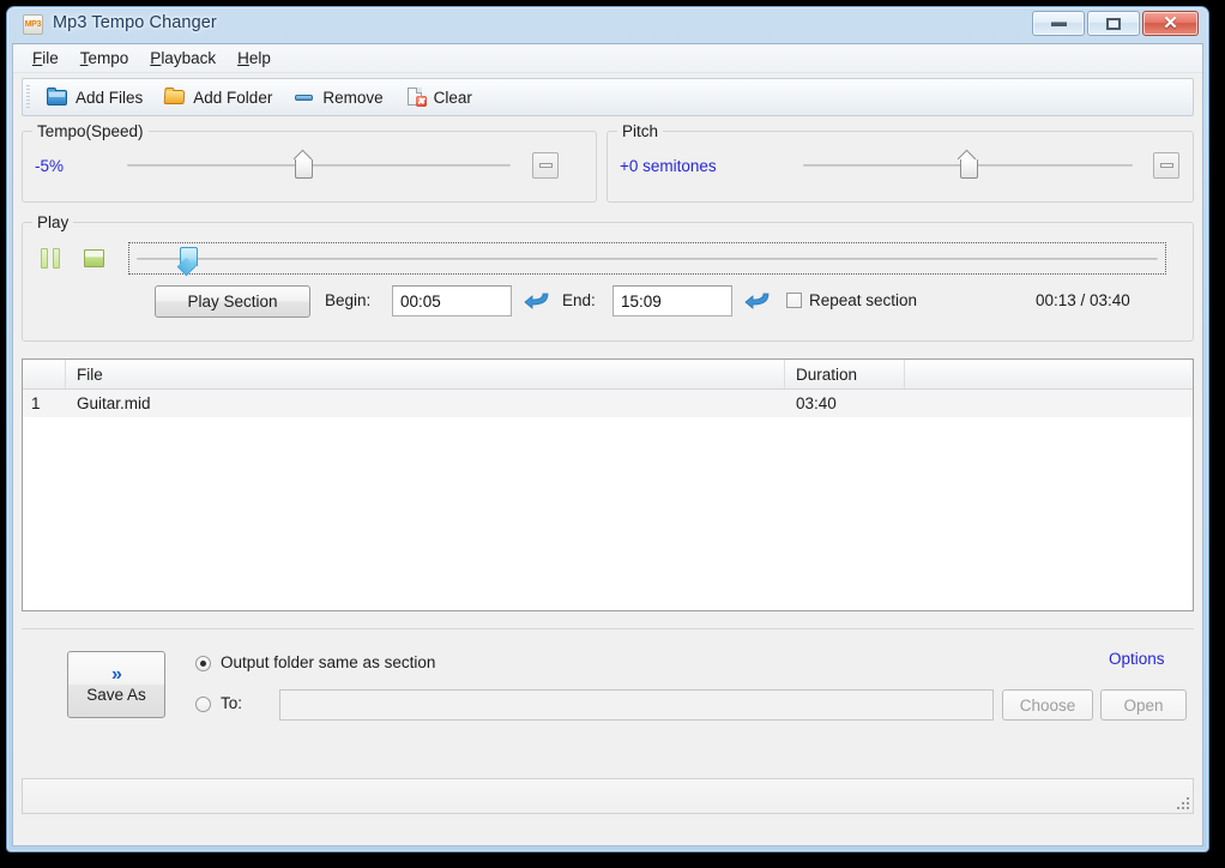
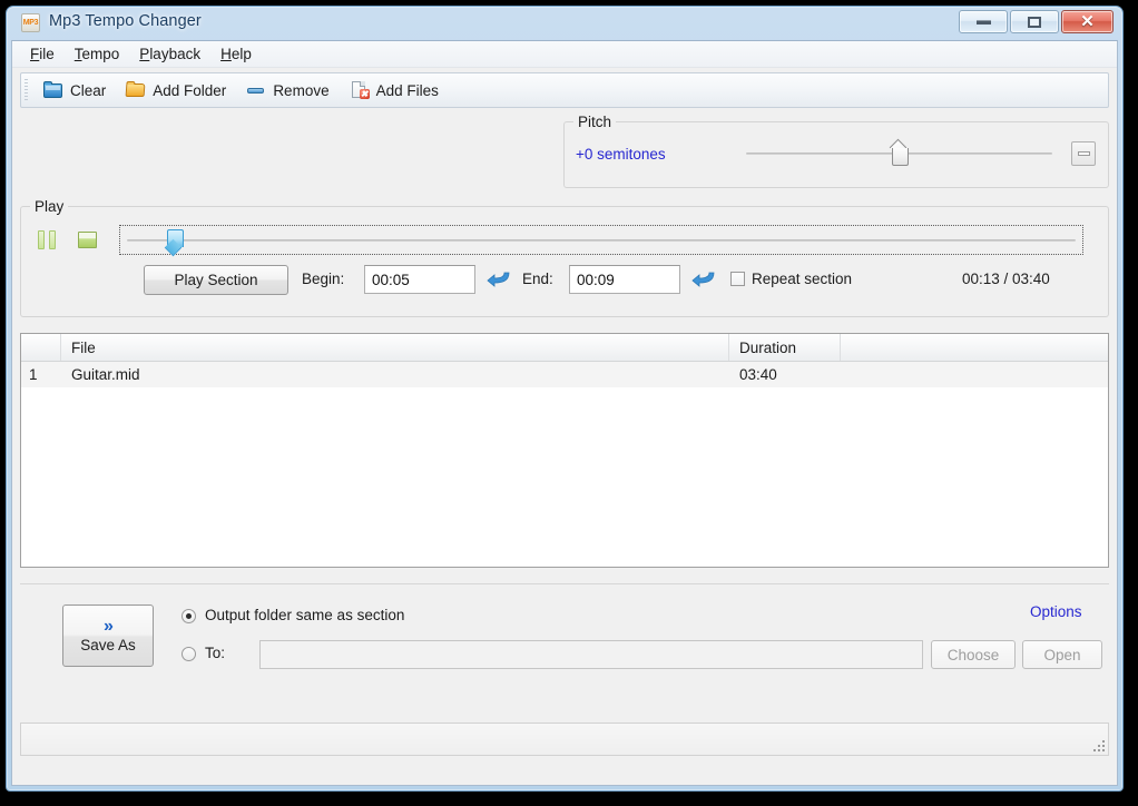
  Mp3 Tempo Changer
  ✕
  File
  Tempo
  Playback
  Help
- Add Files
+ Clear
  Add Folder
  Remove
  ✖
- Clear
+ Add Files
- Tempo(Speed)
- -5%
  Pitch
  +0 semitones
  Play
  Play Section
  Begin:
  00:05
  End:
- 15:09
+ 00:09
  Repeat section
  00:13 / 03:40
  File
  Duration
  1
  Guitar.mid
  03:40
  »
  Save As
  Output folder same as section
  To:
  Choose
  Open
  Options
